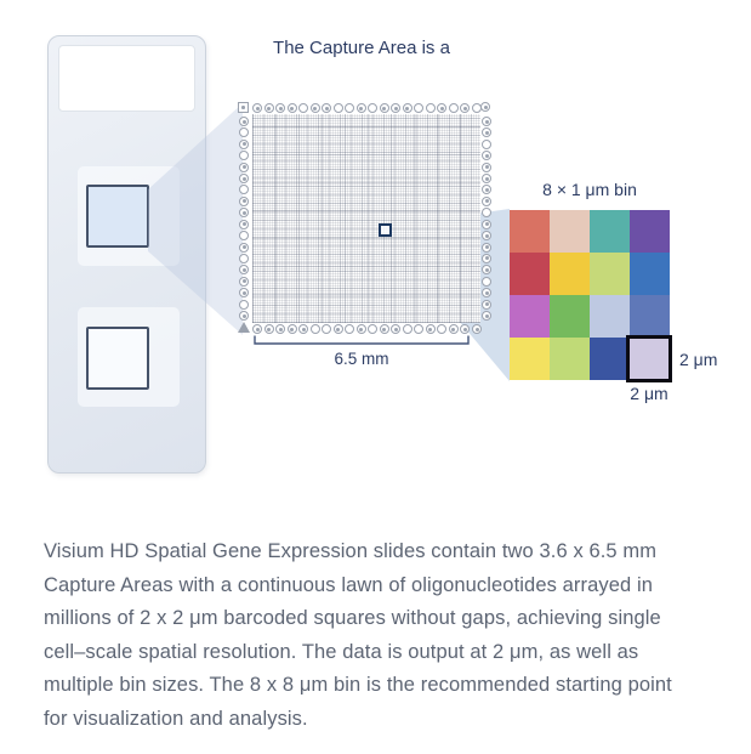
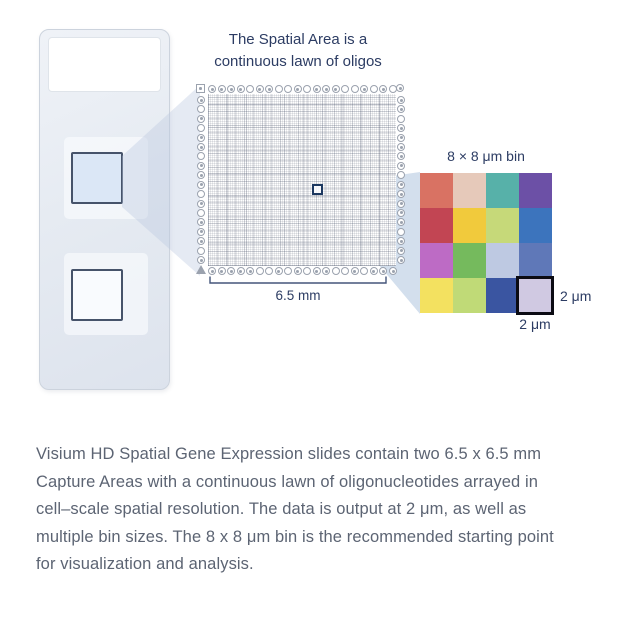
- The Capture Area is a
+ The Spatial Area is a
+ continuous lawn of oligos
  6.5 mm
- 8 × 1 μm bin
+ 8 × 8 μm bin
  2 μm
  2 μm
- Visium HD Spatial Gene Expression slides contain two 3.6 x 6.5 mm
+ Visium HD Spatial Gene Expression slides contain two 6.5 x 6.5 mm
  Capture Areas with a continuous lawn of oligonucleotides arrayed in
- millions of 2 x 2 μm barcoded squares without gaps, achieving single
  cell–scale spatial resolution. The data is output at 2 μm, as well as
  multiple bin sizes. The 8 x 8 μm bin is the recommended starting point
  for visualization and analysis.
